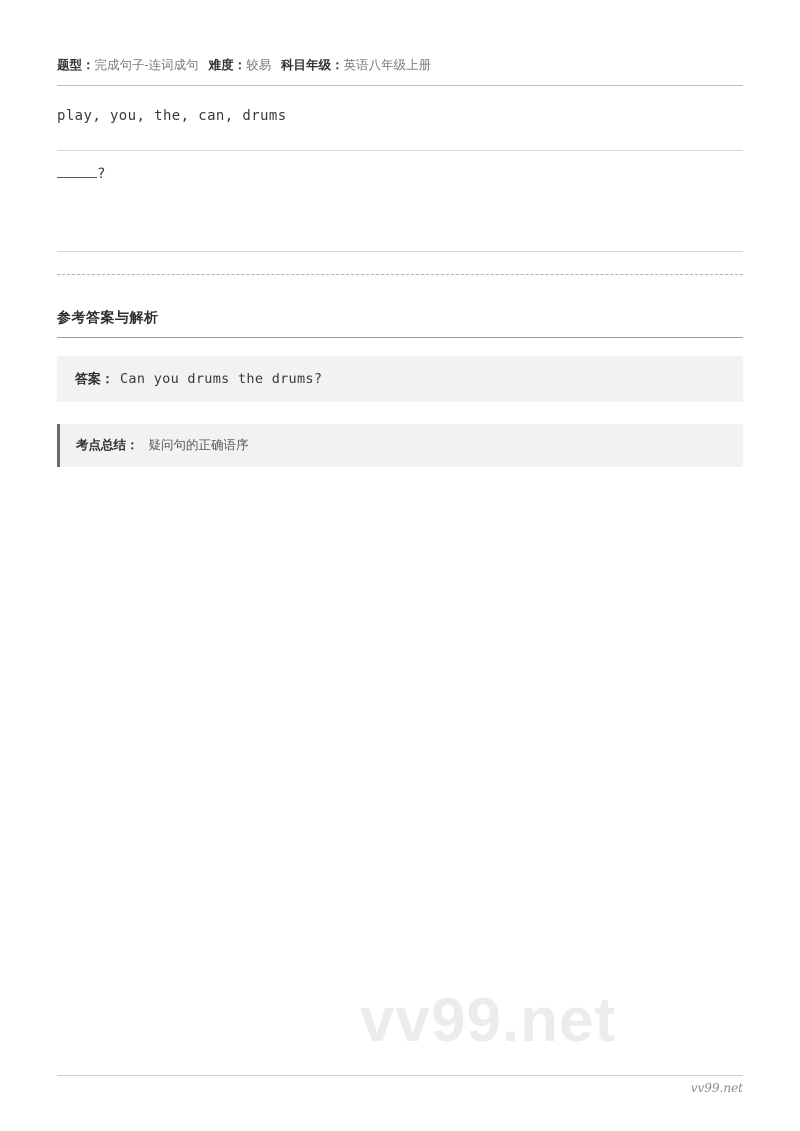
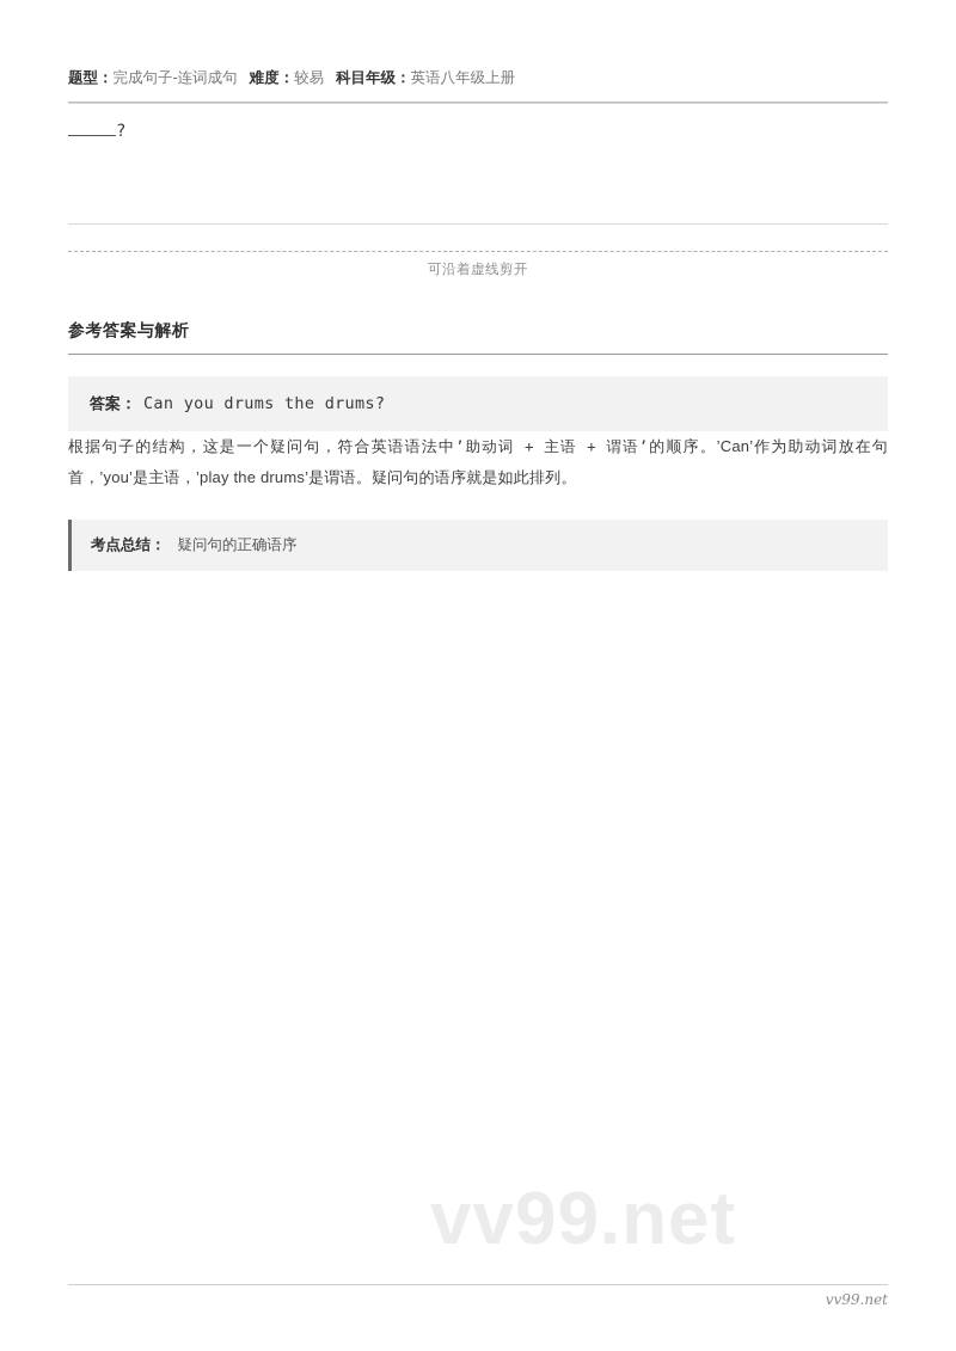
  题型：完成句子-连词成句 难度：较易 科目年级：英语八年级上册
- play, you, the, can, drums
  ?
+ 可沿着虚线剪开
  参考答案与解析
  答案：
  Can you drums the drums?
+ 根据句子的结构，这是一个疑问句，符合英语语法中’助动词 + 主语 + 谓语’的顺序。’Can’作为助动词放在句首，’you’是主语，’play the drums’是谓语。疑问句的语序就是如此排列。
  考点总结：
  疑问句的正确语序
  vv99.net
